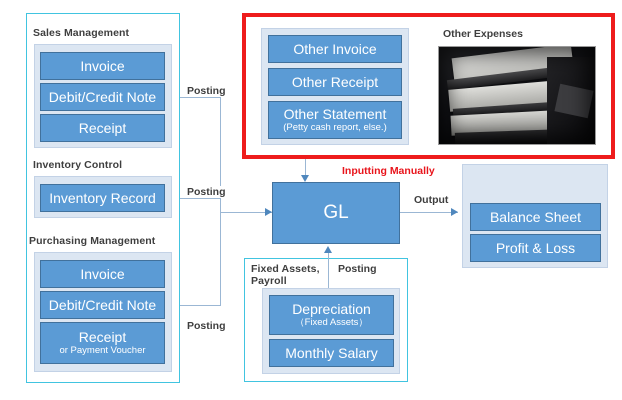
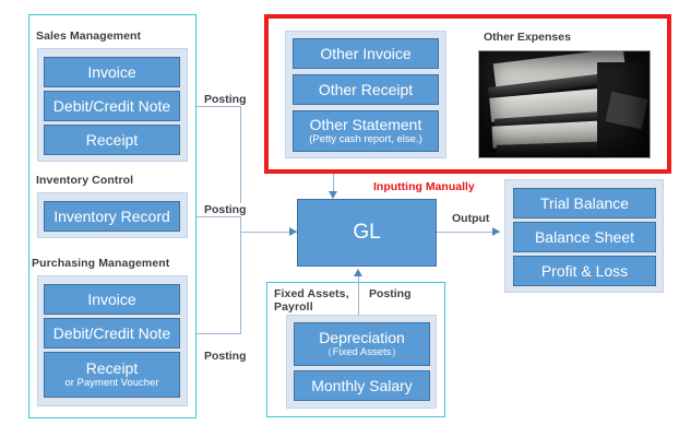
  Sales Management
  Invoice
  Debit/Credit Note
  Receipt
  Inventory Control
  Inventory Record
  Purchasing Management
  Invoice
  Debit/Credit Note
  Receipt
  or Payment Voucher
  Posting
  Posting
  Posting
  Other Invoice
  Other Receipt
  Other Statement
  (Petty cash report, else.)
  Other Expenses
  Inputting Manually
  GL
  Output
+ Trial Balance
  Balance Sheet
  Profit & Loss
  Fixed Assets,
  Payroll
  Depreciation
  （Fixed Assets）
  Monthly Salary
  Posting
